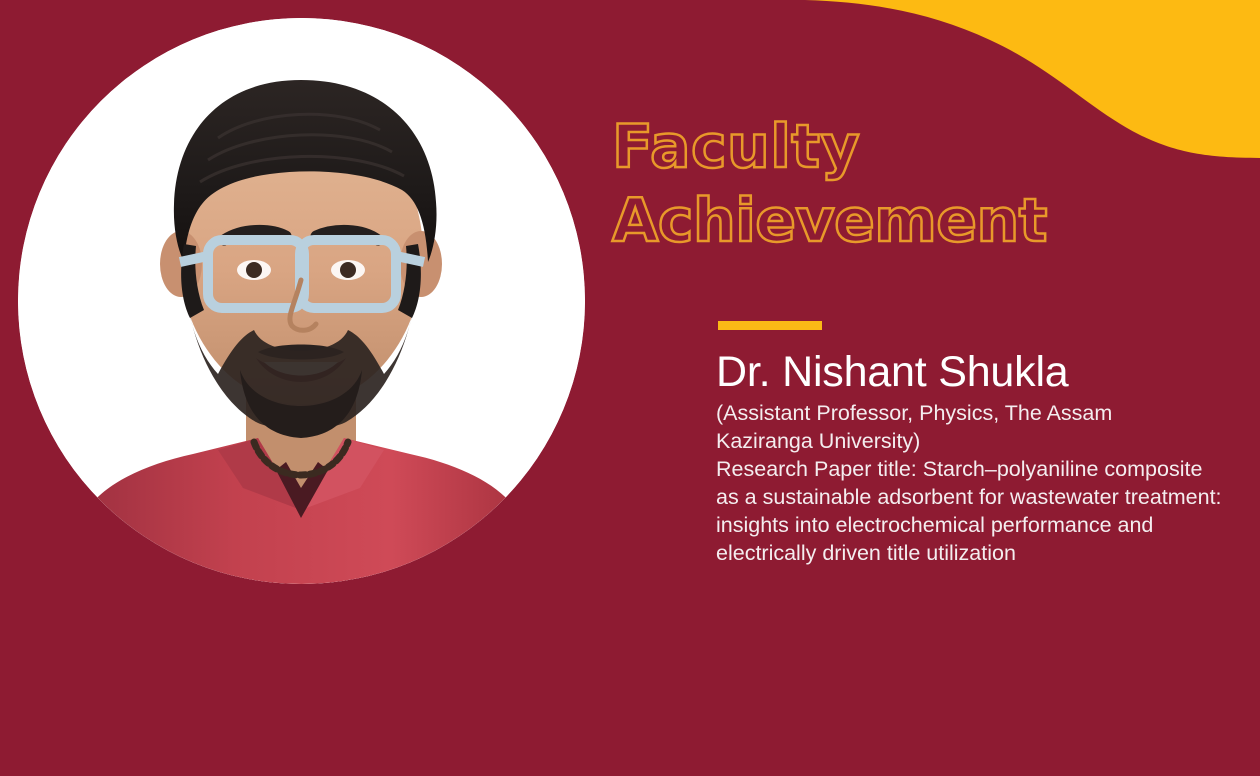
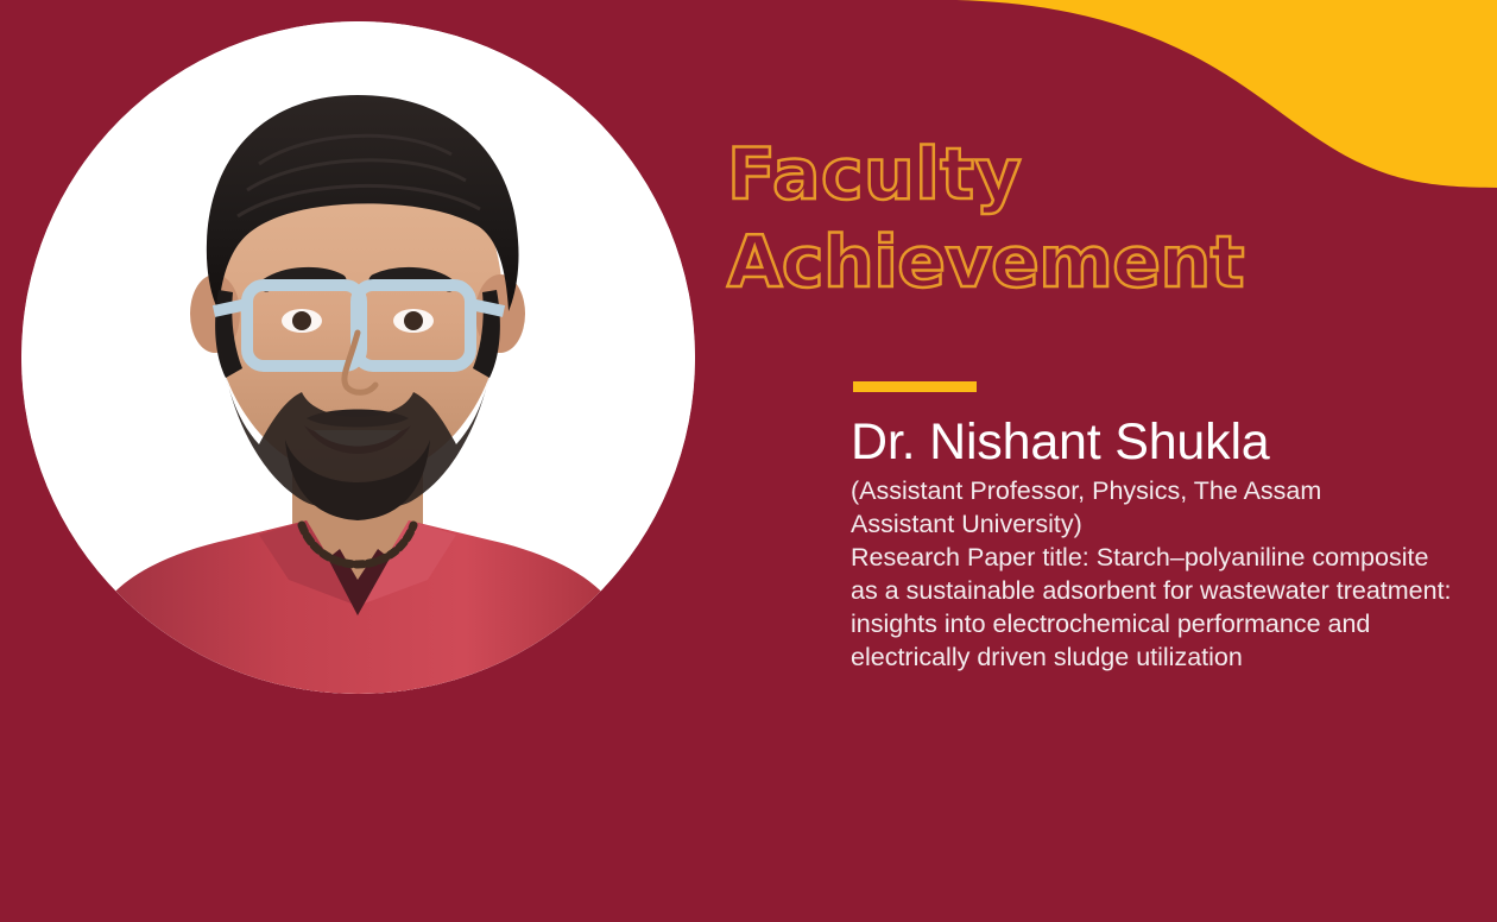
  Faculty
  Achievement
  Dr. Nishant Shukla
- (Assistant Professor, Physics, The Assam Kaziranga University)
+ (Assistant Professor, Physics, The Assam Assistant University)
- Research Paper title: Starch–polyaniline composite as a sustainable adsorbent for wastewater treatment: insights into electrochemical performance and electrically driven title utilization
+ Research Paper title: Starch–polyaniline composite as a sustainable adsorbent for wastewater treatment: insights into electrochemical performance and electrically driven sludge utilization
